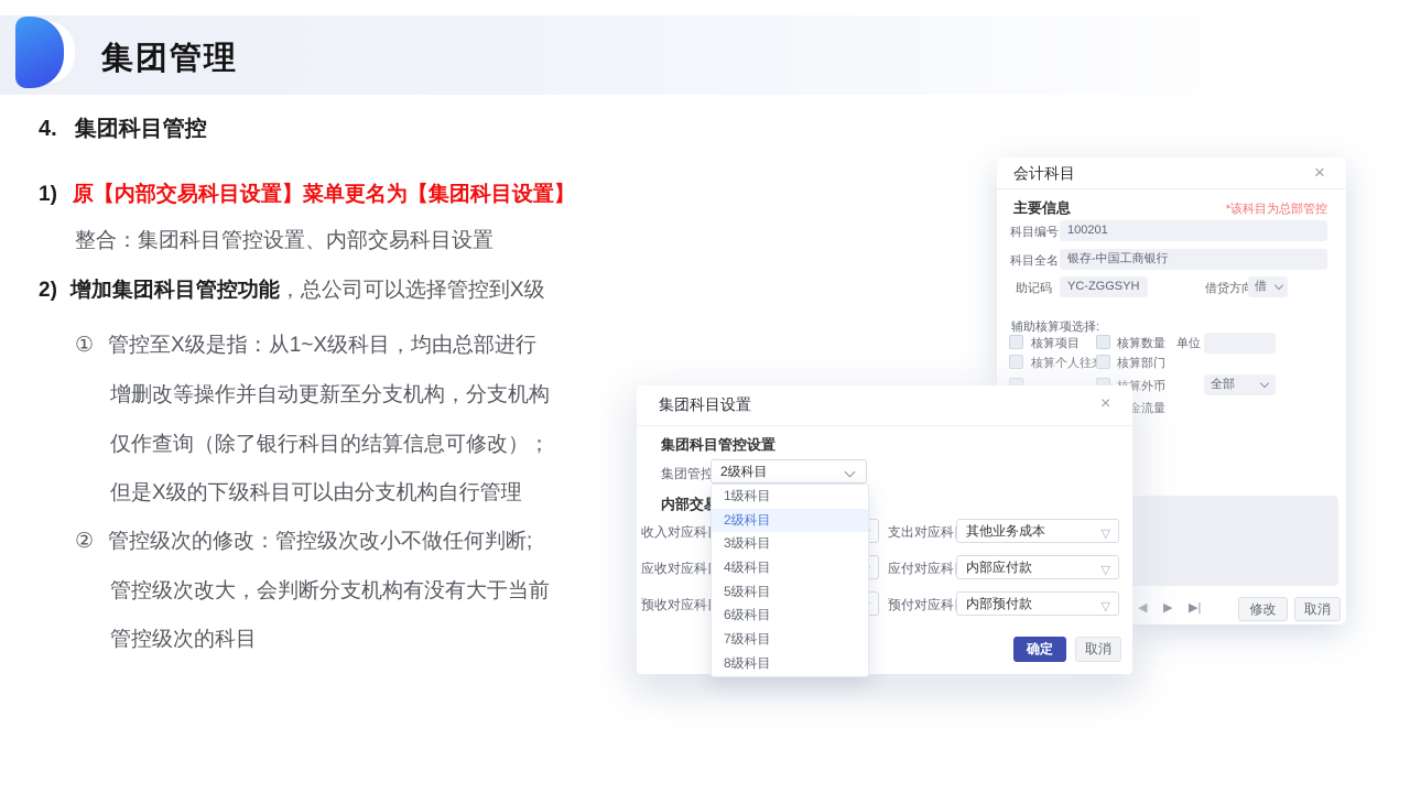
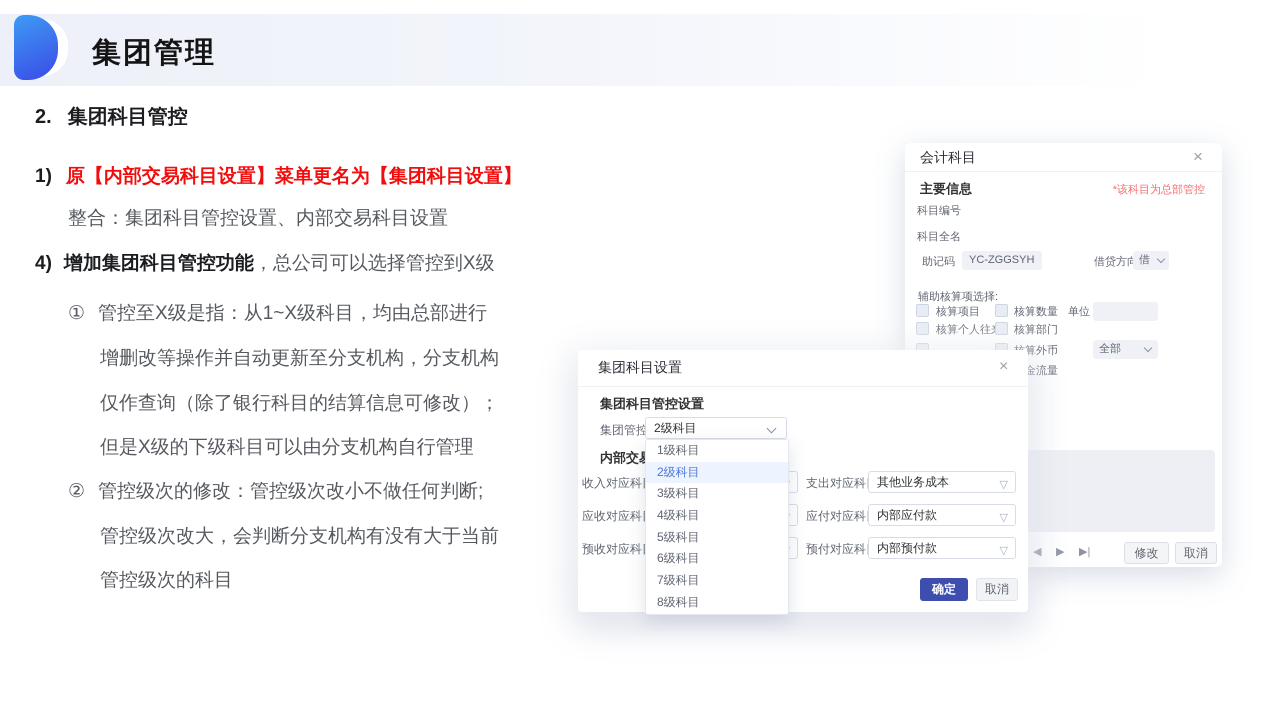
  集团管理
- 4. 集团科目管控
+ 2. 集团科目管控
  1) 原【内部交易科目设置】菜单更名为【集团科目设置】
  整合：集团科目管控设置、内部交易科目设置
- 2) 增加集团科目管控功能，总公司可以选择管控到X级
+ 4) 增加集团科目管控功能，总公司可以选择管控到X级
  ① 管控至X级是指：从1~X级科目，均由总部进行
  增删改等操作并自动更新至分支机构，分支机构
  仅作查询（除了银行科目的结算信息可修改）；
  但是X级的下级科目可以由分支机构自行管理
  ② 管控级次的修改：管控级次改小不做任何判断;
  管控级次改大，会判断分支机构有没有大于当前
  管控级次的科目
  会计科目
  ×
  主要信息
  *该科目为总部管控
  科目编号
- 100201
  科目全名
- 银存-中国工商银行
  助记码
  YC-ZGGSYH
  借贷方
  借
  辅助核算项选择:
  核算项目
  核算数量
  单位
  核算个人往
  核算部门
  算外币
  全部
  金流量
  ◀
  ▶
  ▶|
  修改
  取消
  集团科目设置
  ×
  集团科目管控设置
  集团管控
  2级科目
  收入对应科
  应收对应科
  预收对应科
  支出对应科
  其他业务成本
  ▽
  应付对应科
  内部应付款
  ▽
  预付对应科
  内部预付款
  ▽
  确定
  取消
  1级科目
  2级科目
  3级科目
  4级科目
  5级科目
  6级科目
  7级科目
  8级科目
